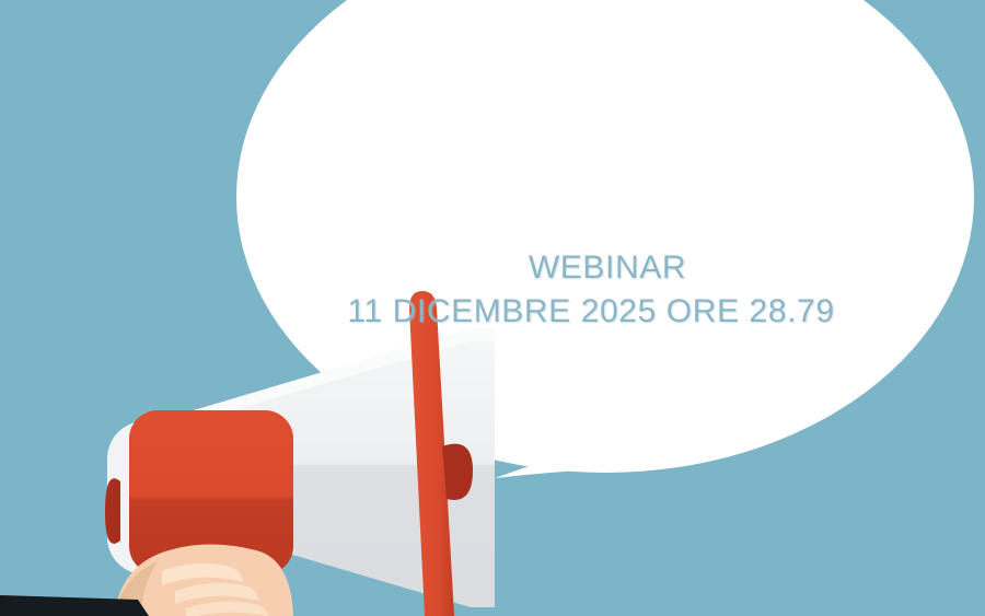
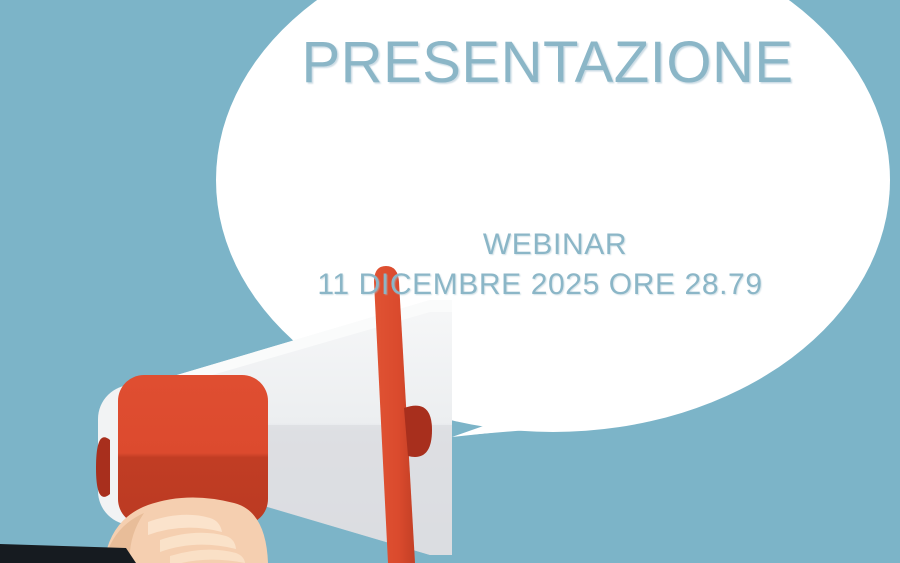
+ PRESENTAZIONE
  WEBINAR
  11 DICEMBRE 2025 ORE 28.79
